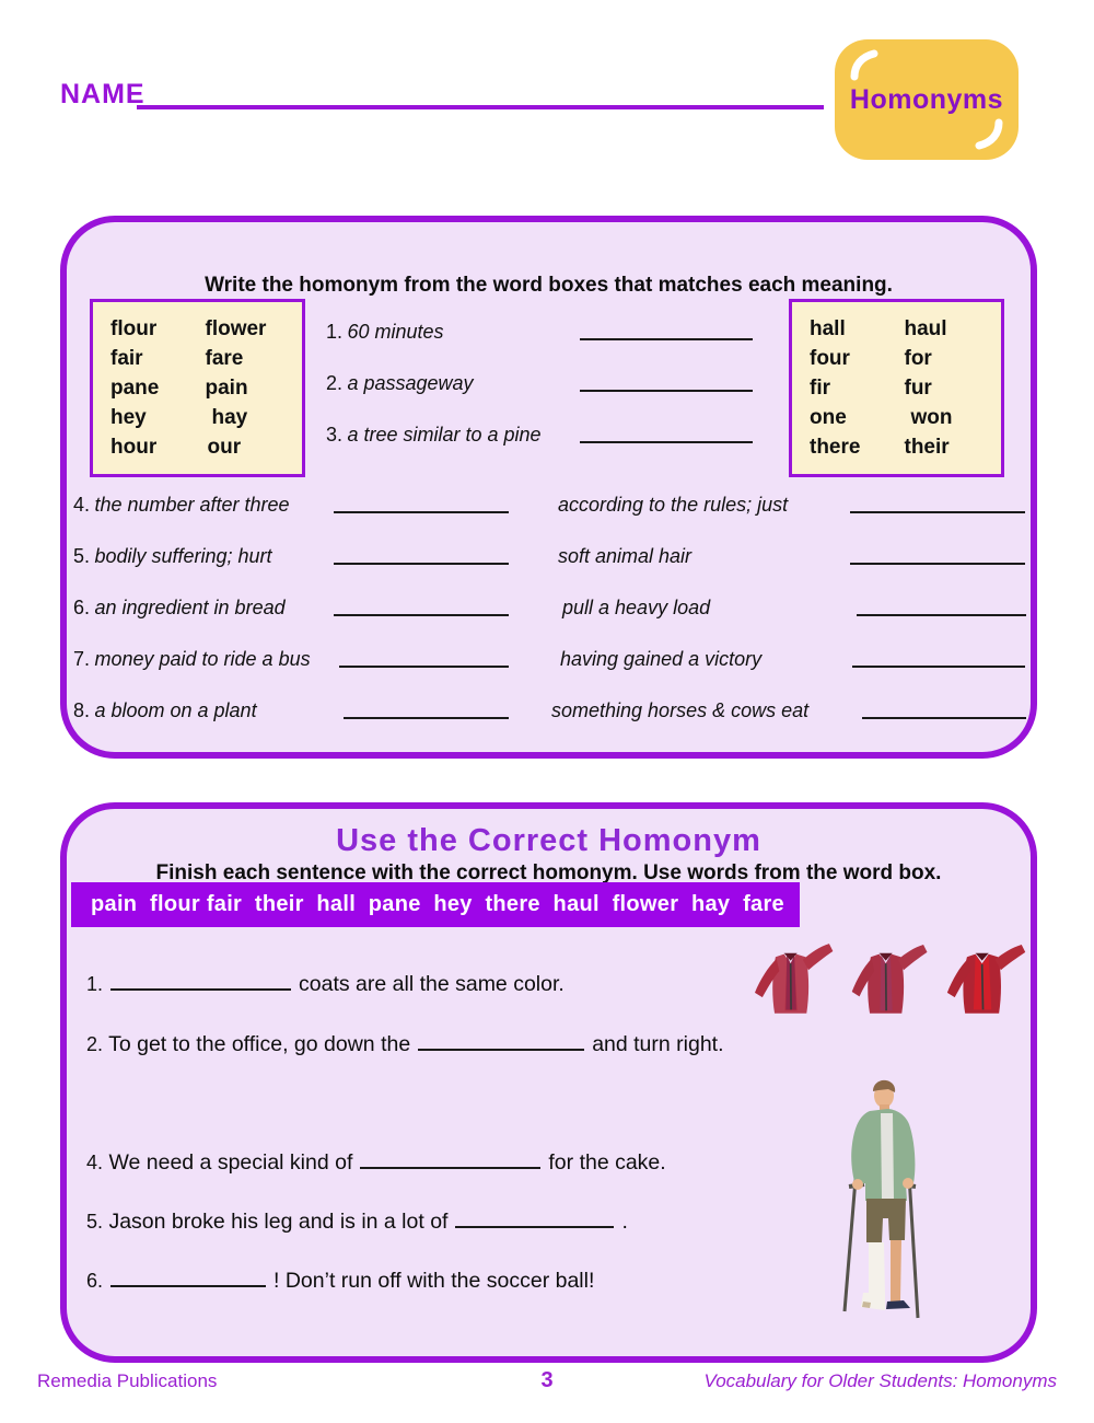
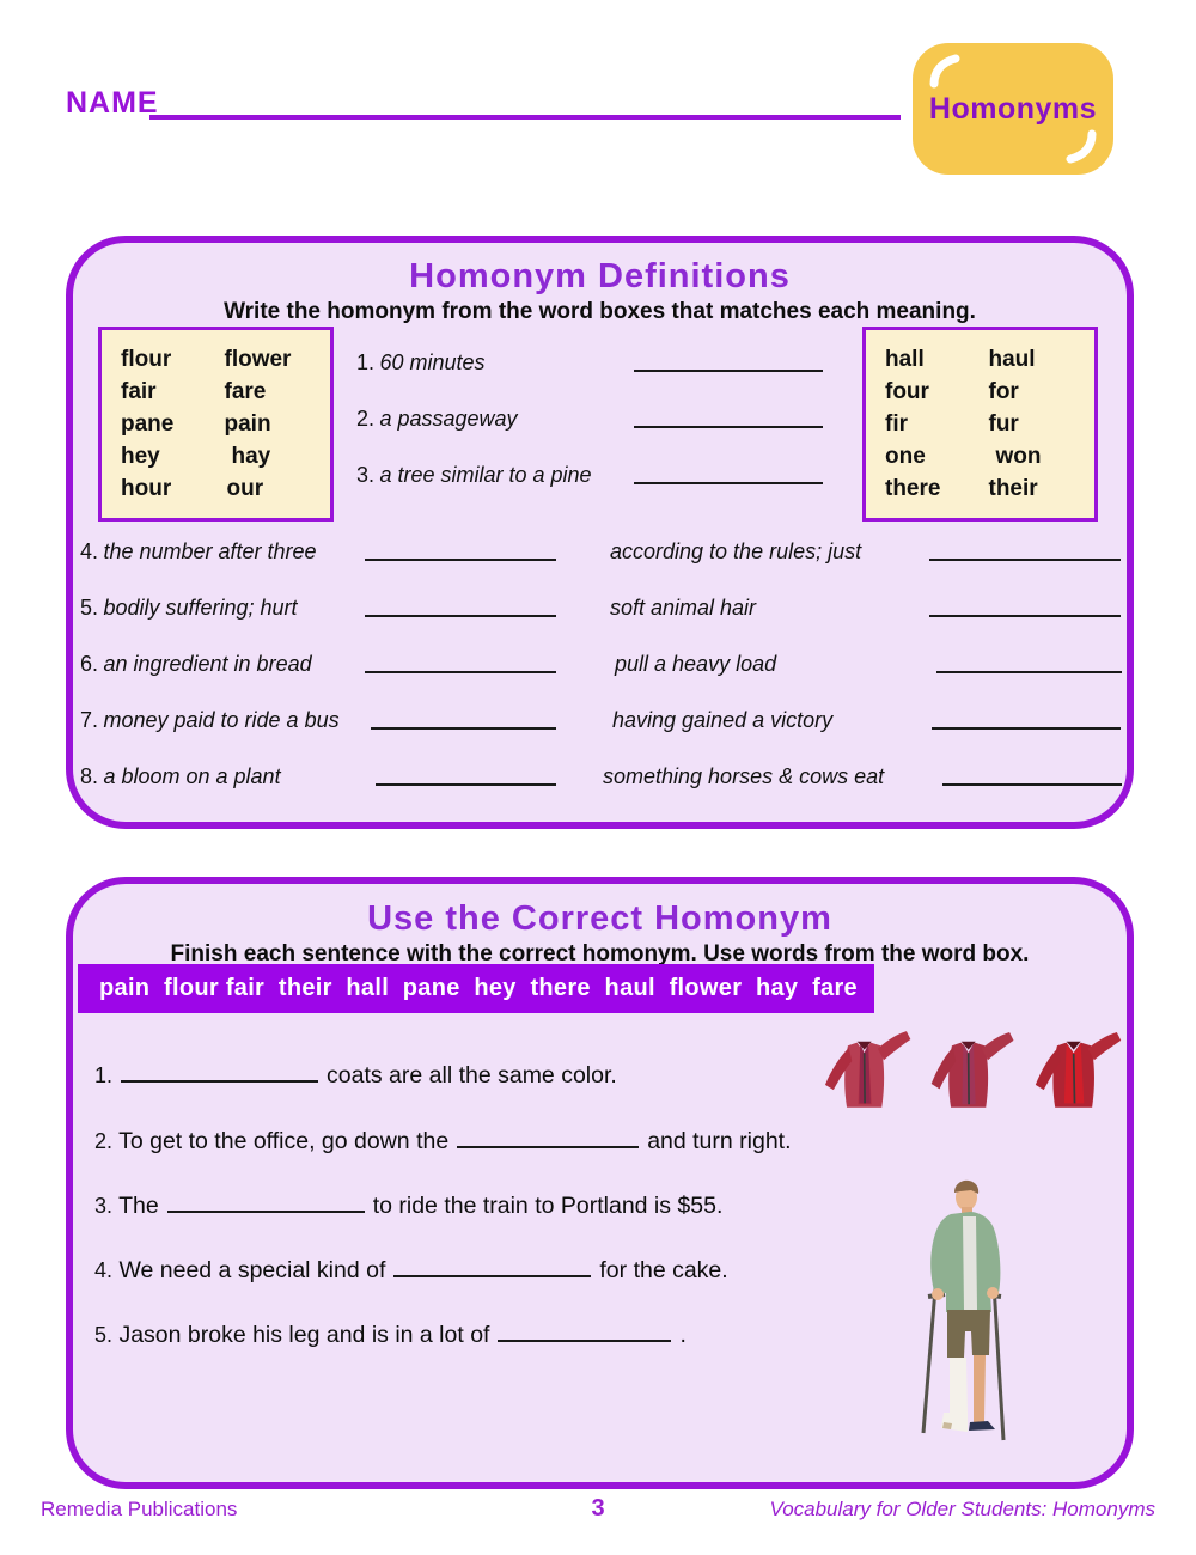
  NAME
  Homonyms
+ Homonym Definitions
  Write the homonym from the word boxes that matches each meaning.
  flour
  flower
  fair
  fare
  pane
  pain
  hey
  hay
  hour
  our
  hall
  haul
  four
  for
  fir
  fur
  one
  won
  there
  their
  1. 60 minutes
  2. a passageway
  3. a tree similar to a pine
  4. the number after three
  according to the rules; just
  5. bodily suffering; hurt
  soft animal hair
  6. an ingredient in bread
  pull a heavy load
  7. money paid to ride a bus
  having gained a victory
  8. a bloom on a plant
  something horses & cows eat
  Use the Correct Homonym
  Finish each sentence with the correct homonym. Use words from the word box.
  pain flour fair their hall pane hey there haul flower hay fare
  1. coats are all the same color.
  2. To get to the office, go down the and turn right.
+ 3. The to ride the train to Portland is $55.
  4. We need a special kind of for the cake.
  5. Jason broke his leg and is in a lot of .
- 6. ! Don’t run off with the soccer ball!
  Remedia Publications
  3
  Vocabulary for Older Students: Homonyms
